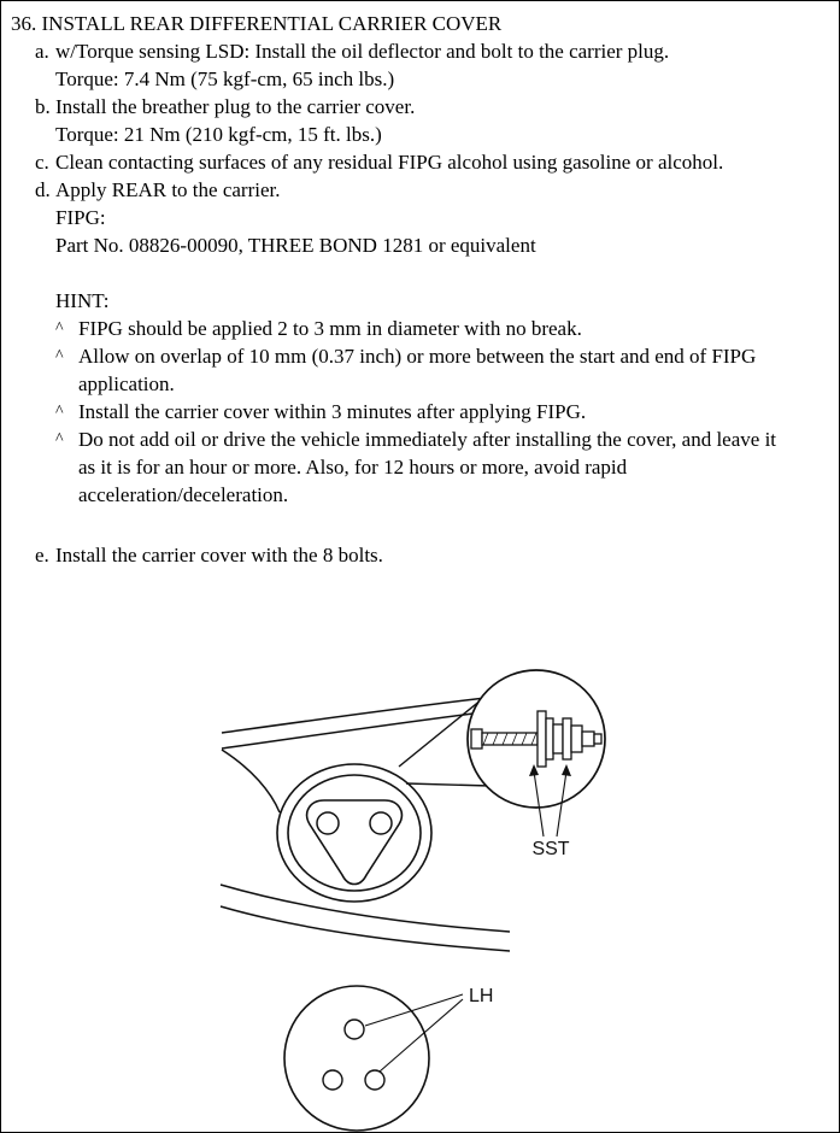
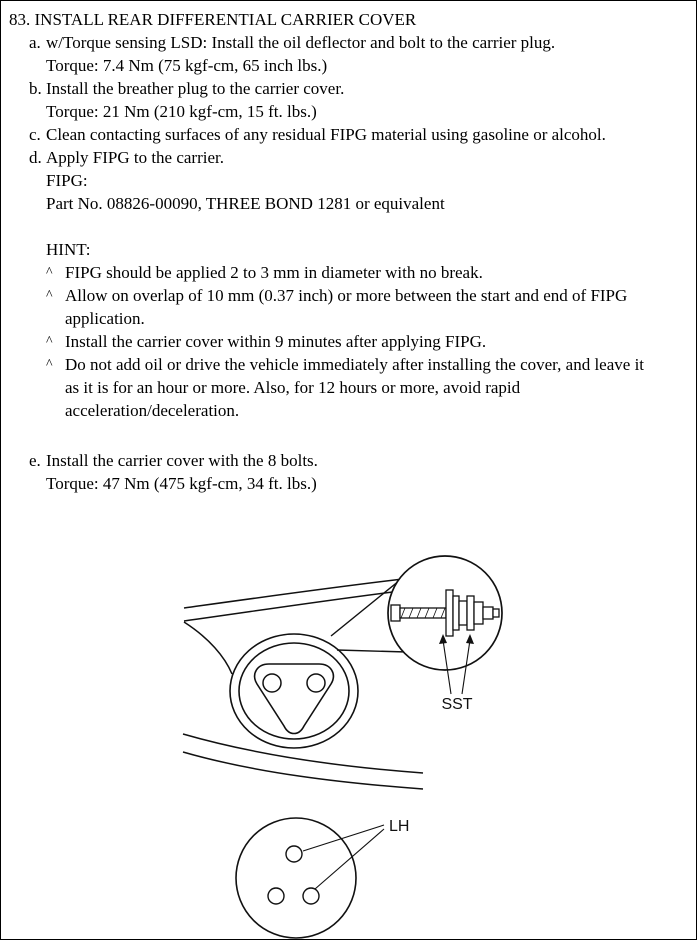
- 36. INSTALL REAR DIFFERENTIAL CARRIER COVER
+ 83. INSTALL REAR DIFFERENTIAL CARRIER COVER
  a.
  w/Torque sensing LSD: Install the oil deflector and bolt to the carrier plug.
  Torque: 7.4 Nm (75 kgf-cm, 65 inch lbs.)
  b.
  Install the breather plug to the carrier cover.
  Torque: 21 Nm (210 kgf-cm, 15 ft. lbs.)
  c.
- Clean contacting surfaces of any residual FIPG alcohol using gasoline or alcohol.
+ Clean contacting surfaces of any residual FIPG material using gasoline or alcohol.
  d.
- Apply REAR to the carrier.
+ Apply FIPG to the carrier.
  FIPG:
  Part No. 08826-00090, THREE BOND 1281 or equivalent
  HINT:
  ^
  FIPG should be applied 2 to 3 mm in diameter with no break.
  ^
  Allow on overlap of 10 mm (0.37 inch) or more between the start and end of FIPG application.
  ^
- Install the carrier cover within 3 minutes after applying FIPG.
+ Install the carrier cover within 9 minutes after applying FIPG.
  ^
  Do not add oil or drive the vehicle immediately after installing the cover, and leave it as it is for an hour or more. Also, for 12 hours or more, avoid rapid acceleration/deceleration.
  e.
  Install the carrier cover with the 8 bolts.
+ Torque: 47 Nm (475 kgf-cm, 34 ft. lbs.)
  SST
  LH
